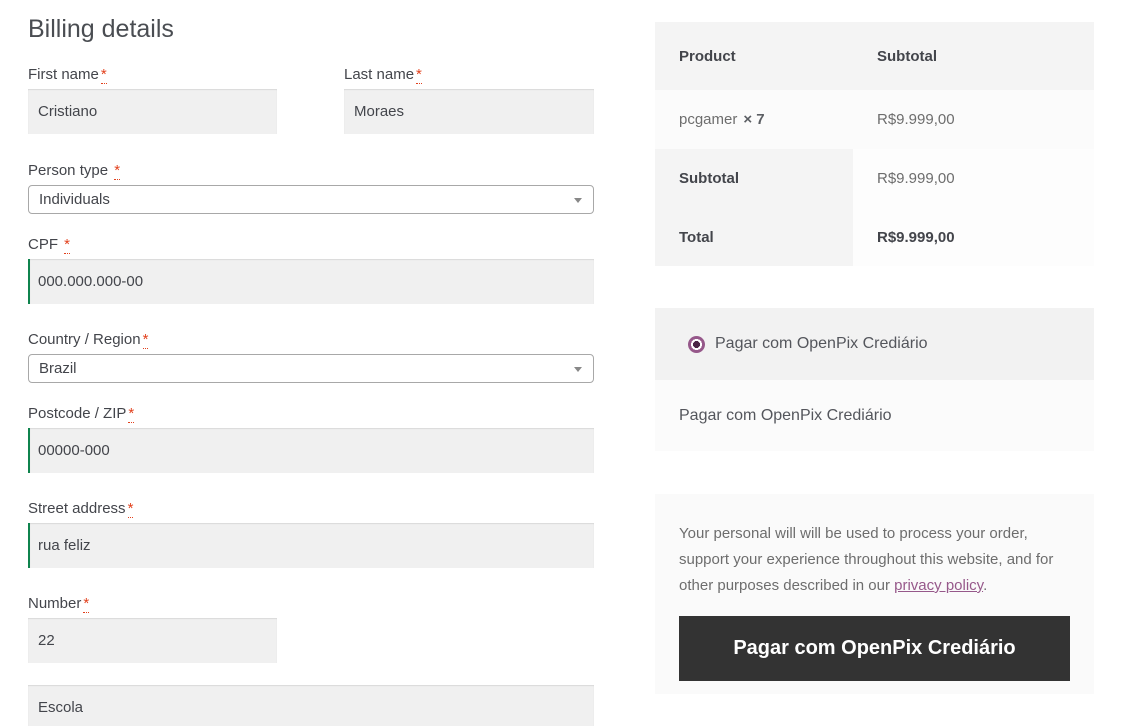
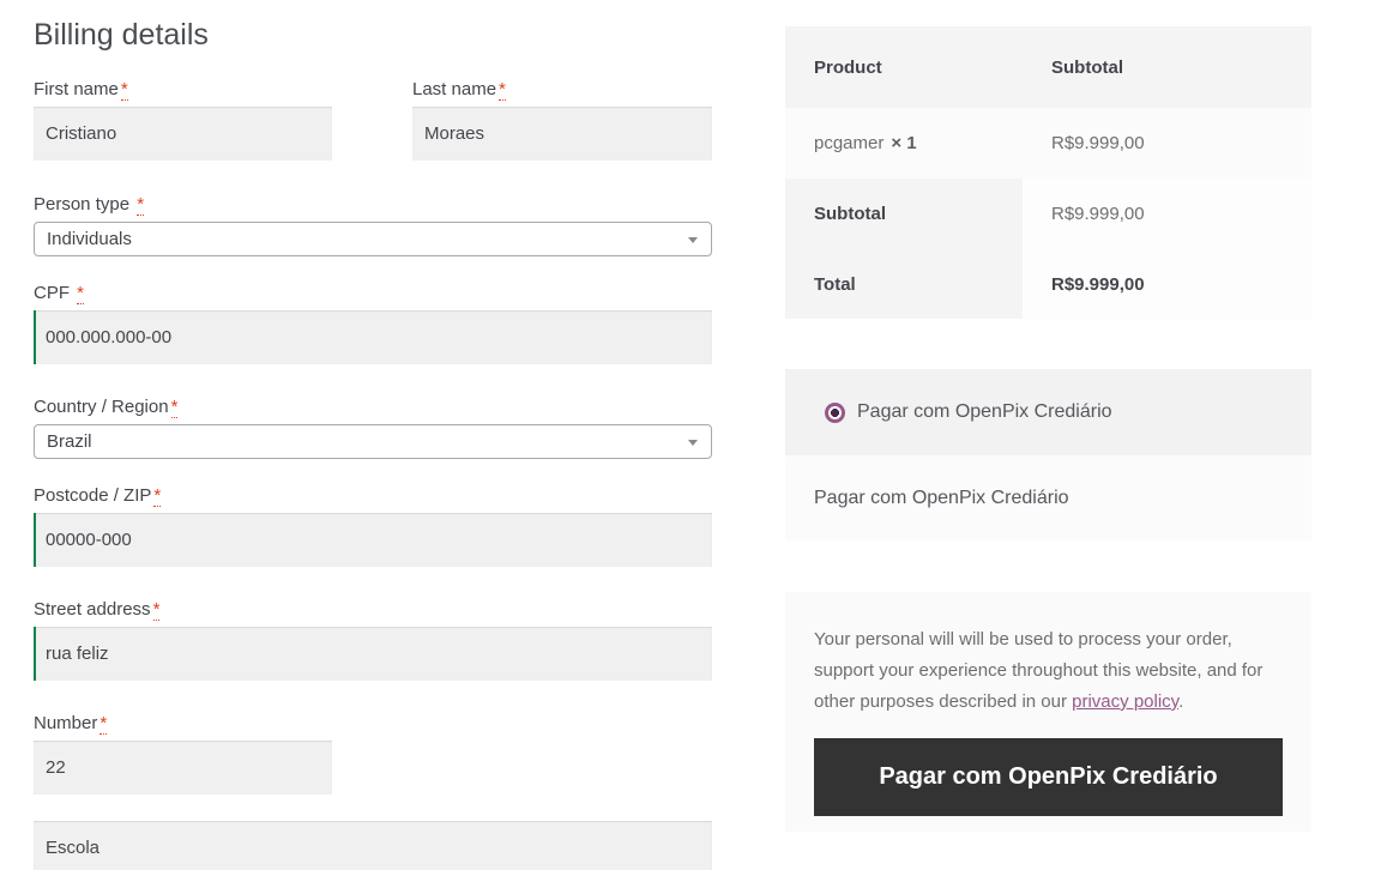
  Billing details
  First name*
  Cristiano
  Last name*
  Moraes
  Person type *
  Individuals
  CPF *
  000.000.000-00
  Country / Region*
  Brazil
  Postcode / ZIP*
  00000-000
  Street address*
  rua feliz
  Number*
  22
  Escola
  Product
  Subtotal
  pcgamer
- × 7
+ × 1
  R$9.999,00
  Subtotal
  R$9.999,00
  Total
  R$9.999,00
  Pagar com OpenPix Crediário
  Pagar com OpenPix Crediário
  Your personal will will be used to process your order, support your experience throughout this website, and for other purposes described in our privacy policy.
  Pagar com OpenPix Crediário
